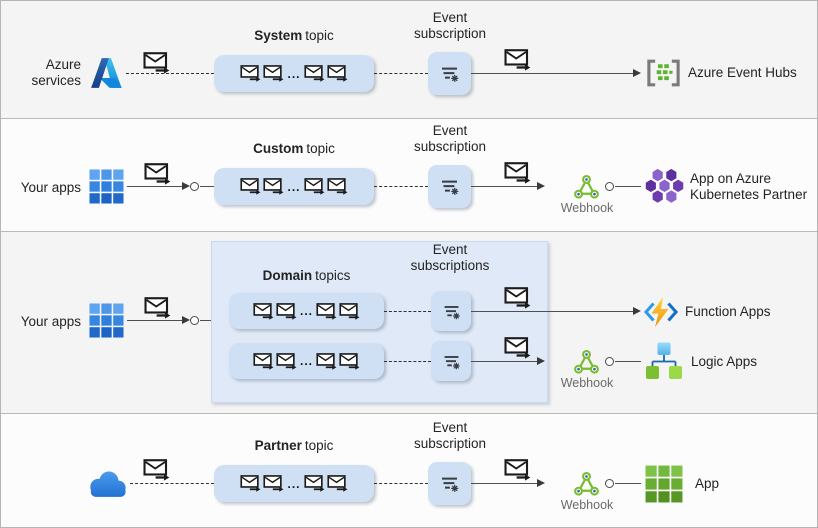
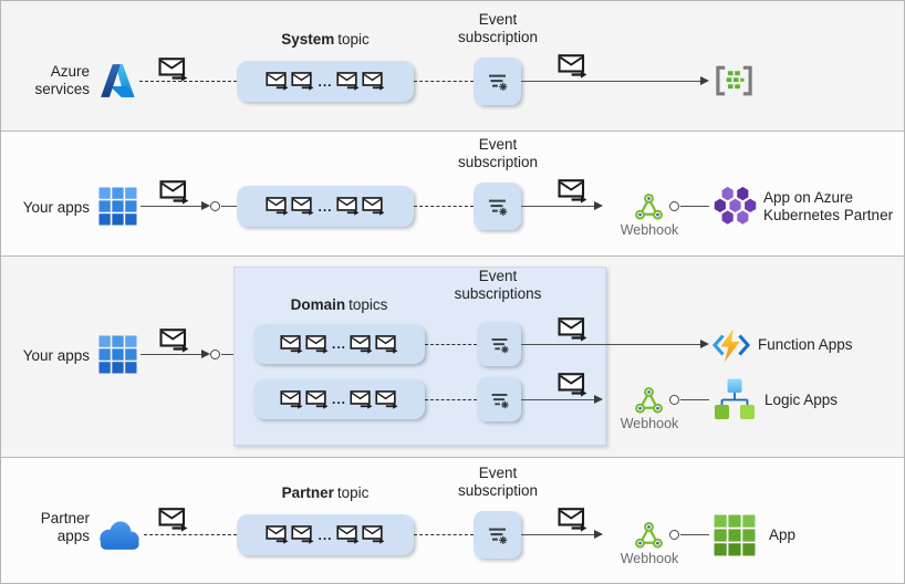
  Azure services
  System topic
  ...
  Event subscription
- Azure Event Hubs
  Your apps
- Custom topic
  ...
  Event subscription
  Webhook
  App on Azure Kubernetes Partner
  Your apps
  Domain topics
  Event subscriptions
  ...
  ...
  Function Apps
  Webhook
  Logic Apps
+ Partner apps
  Partner topic
  ...
  Event subscription
  Webhook
  App
